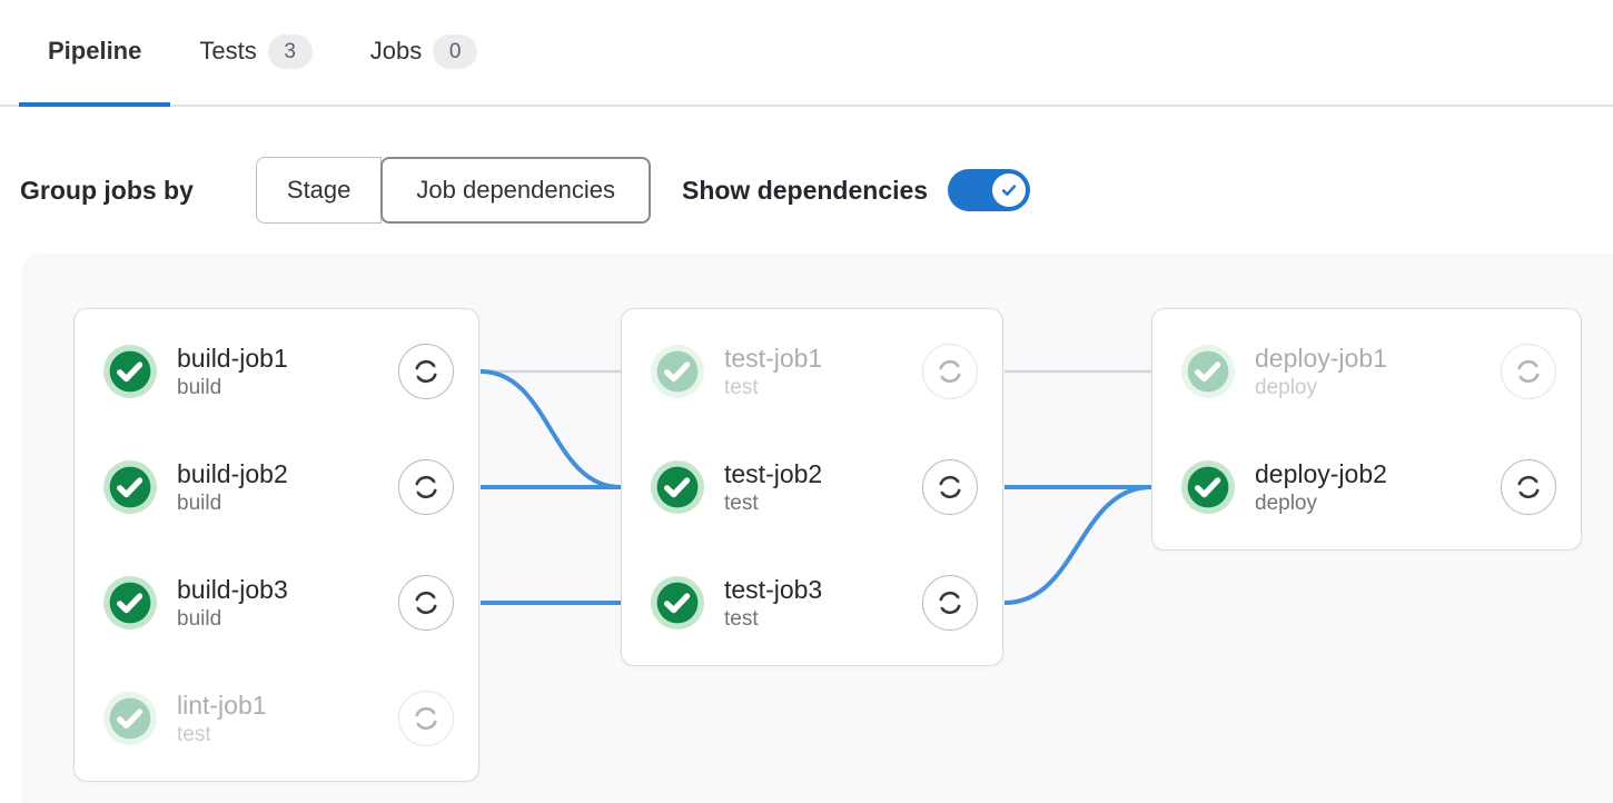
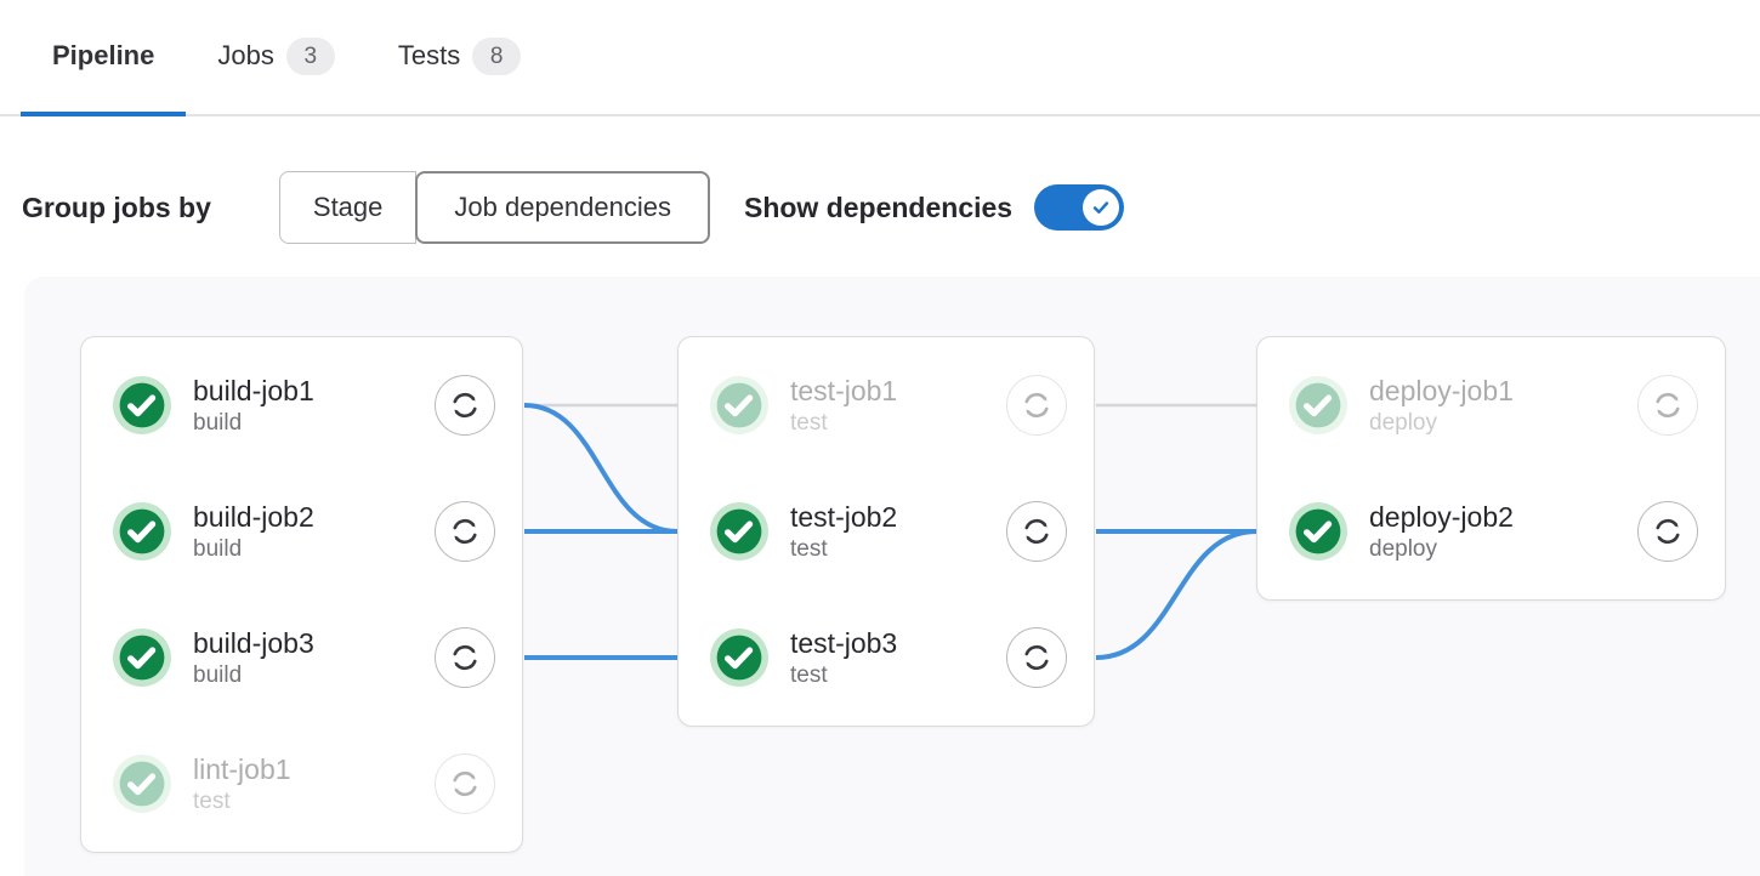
  Pipeline
- Tests
+ Jobs
  3
- Jobs
+ Tests
- 0
+ 8
  Group jobs by
  Stage
  Job dependencies
  Show dependencies
  build-job1
  build
  build-job2
  build
  build-job3
  build
  lint-job1
  test
  test-job1
  test
  test-job2
  test
  test-job3
  test
  deploy-job1
  deploy
  deploy-job2
  deploy
